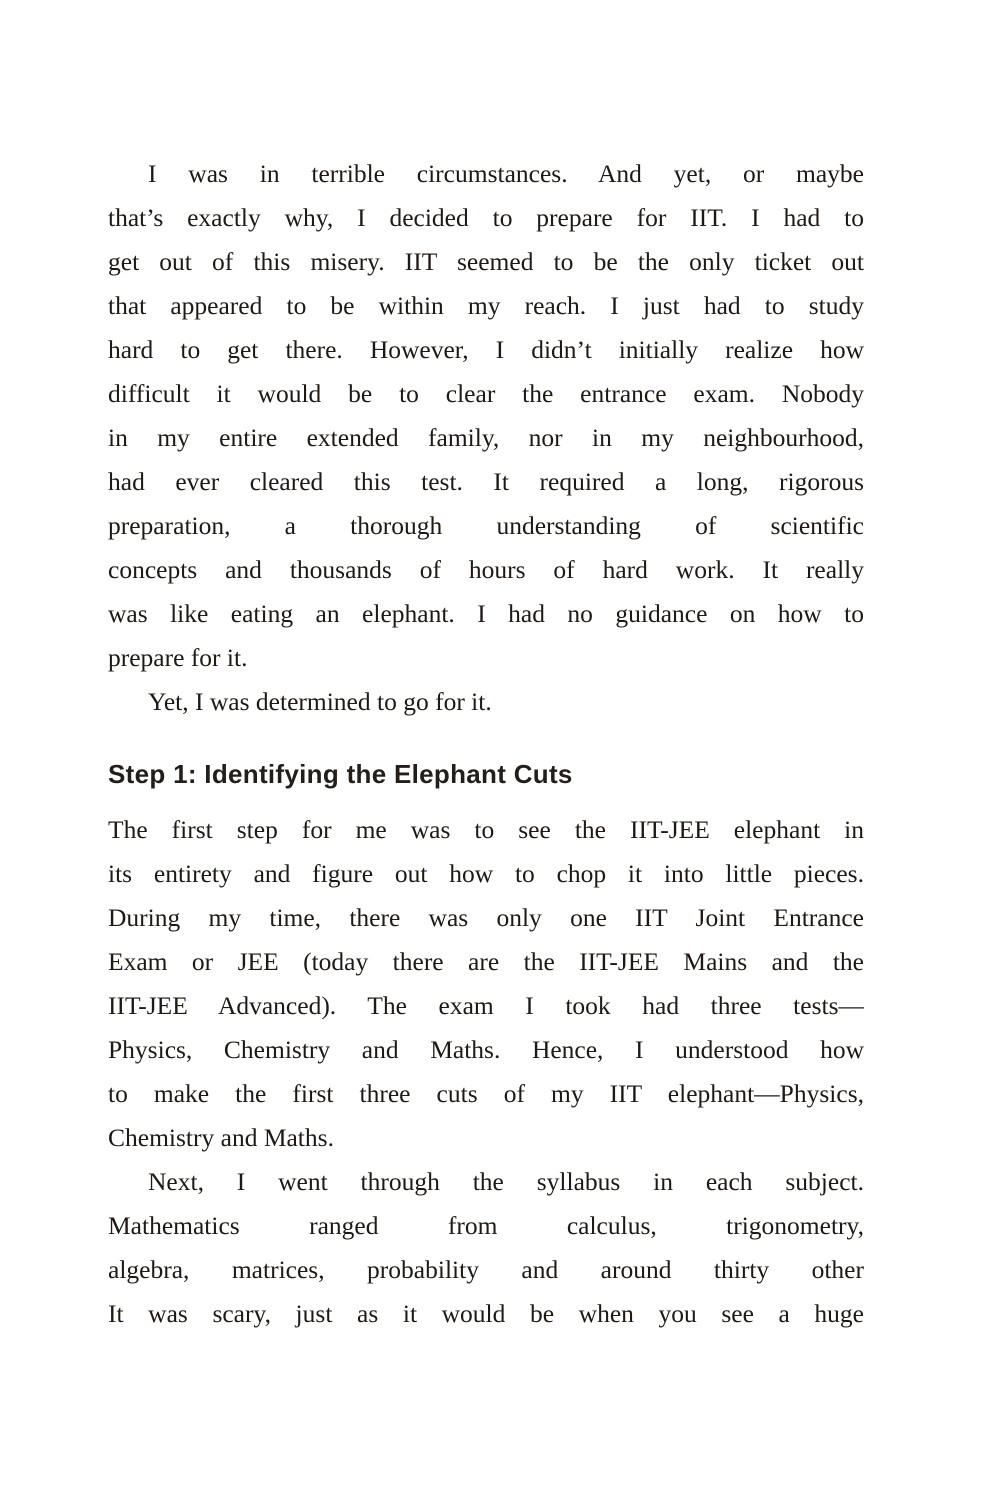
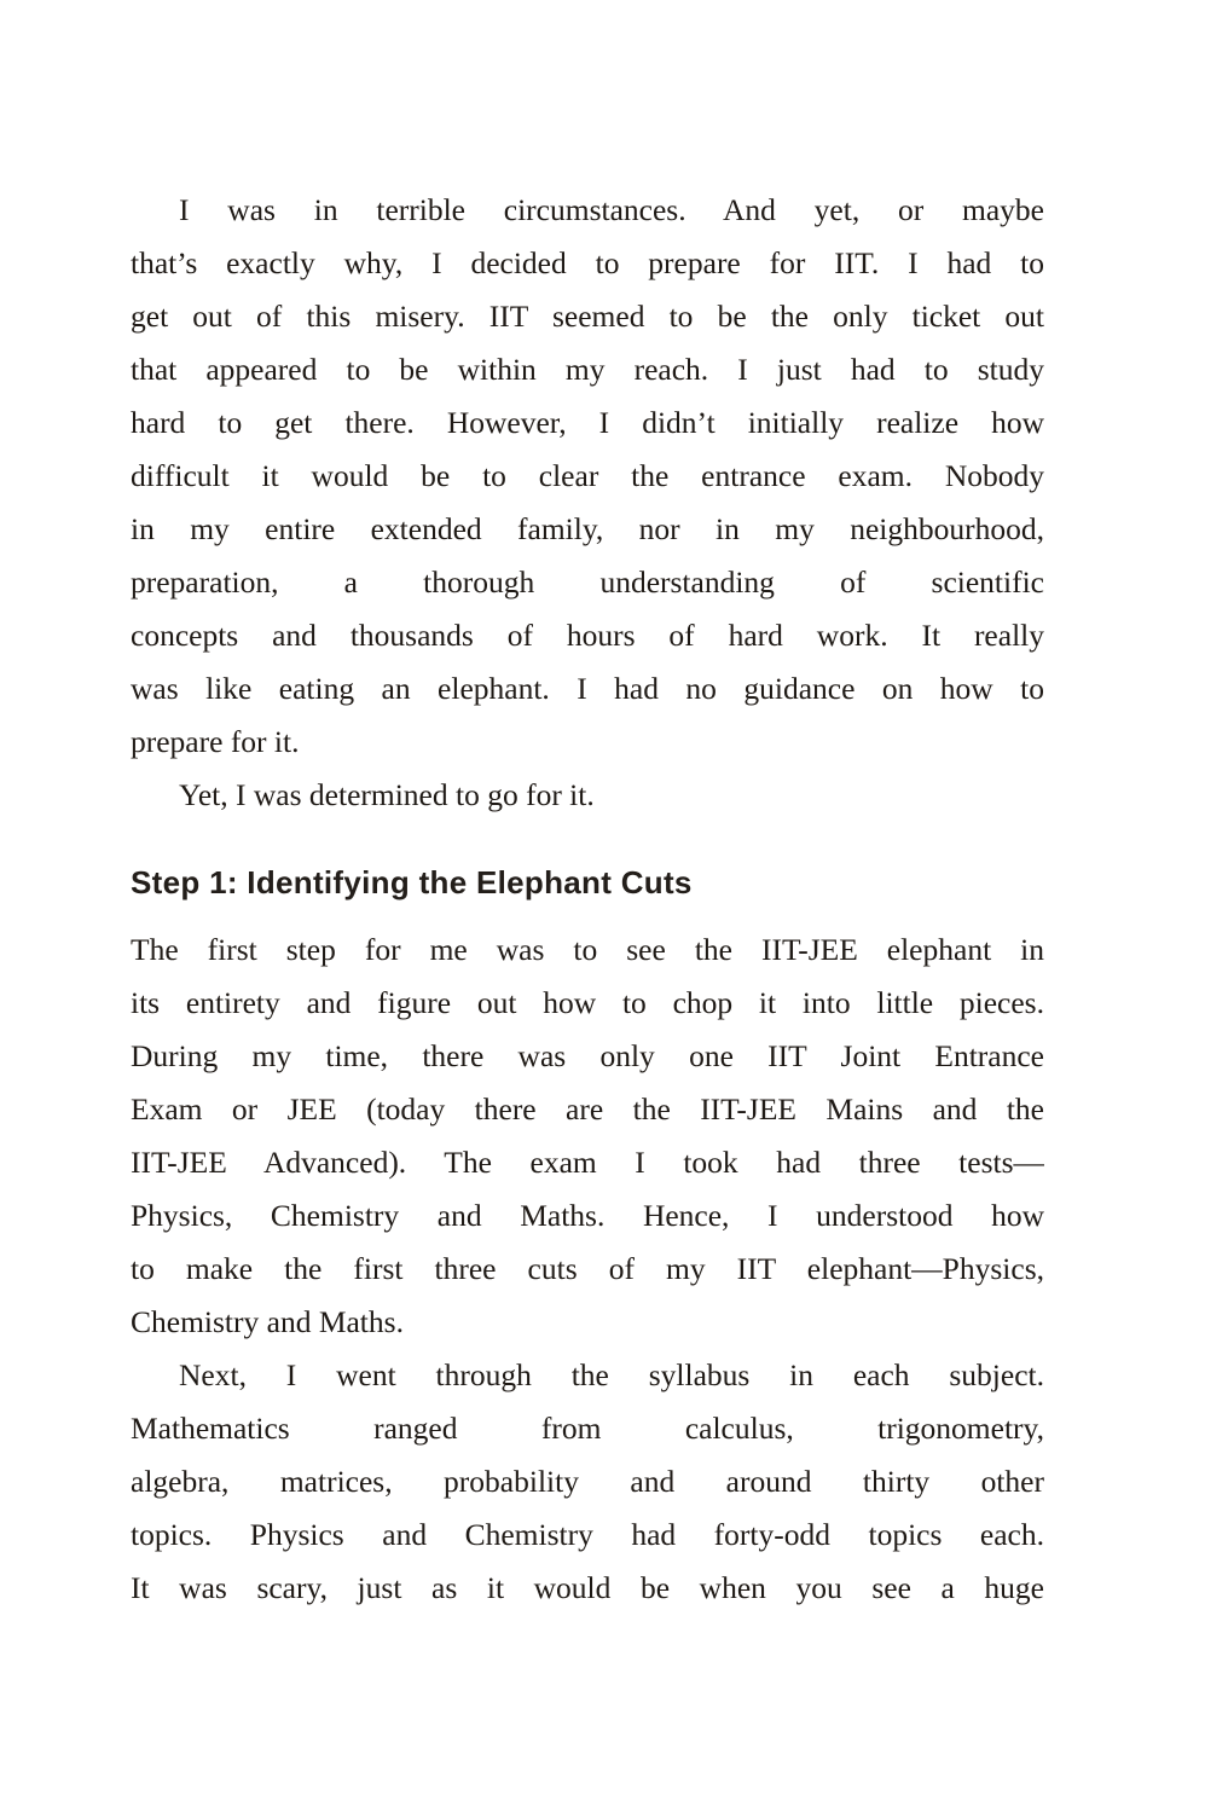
  I was in terrible circumstances. And yet, or maybe
  that’s exactly why, I decided to prepare for IIT. I had to
  get out of this misery. IIT seemed to be the only ticket out
  that appeared to be within my reach. I just had to study
  hard to get there. However, I didn’t initially realize how
  difficult it would be to clear the entrance exam. Nobody
  in my entire extended family, nor in my neighbourhood,
- had ever cleared this test. It required a long, rigorous
  preparation, a thorough understanding of scientific
  concepts and thousands of hours of hard work. It really
  was like eating an elephant. I had no guidance on how to
  prepare for it.
  Yet, I was determined to go for it.
  Step 1: Identifying the Elephant Cuts
  The first step for me was to see the IIT-JEE elephant in
  its entirety and figure out how to chop it into little pieces.
  During my time, there was only one IIT Joint Entrance
  Exam or JEE (today there are the IIT-JEE Mains and the
  IIT-JEE Advanced). The exam I took had three tests—
  Physics, Chemistry and Maths. Hence, I understood how
  to make the first three cuts of my IIT elephant—Physics,
  Chemistry and Maths.
  Next, I went through the syllabus in each subject.
  Mathematics ranged from calculus, trigonometry,
  algebra, matrices, probability and around thirty other
+ topics. Physics and Chemistry had forty-odd topics each.
  It was scary, just as it would be when you see a huge
